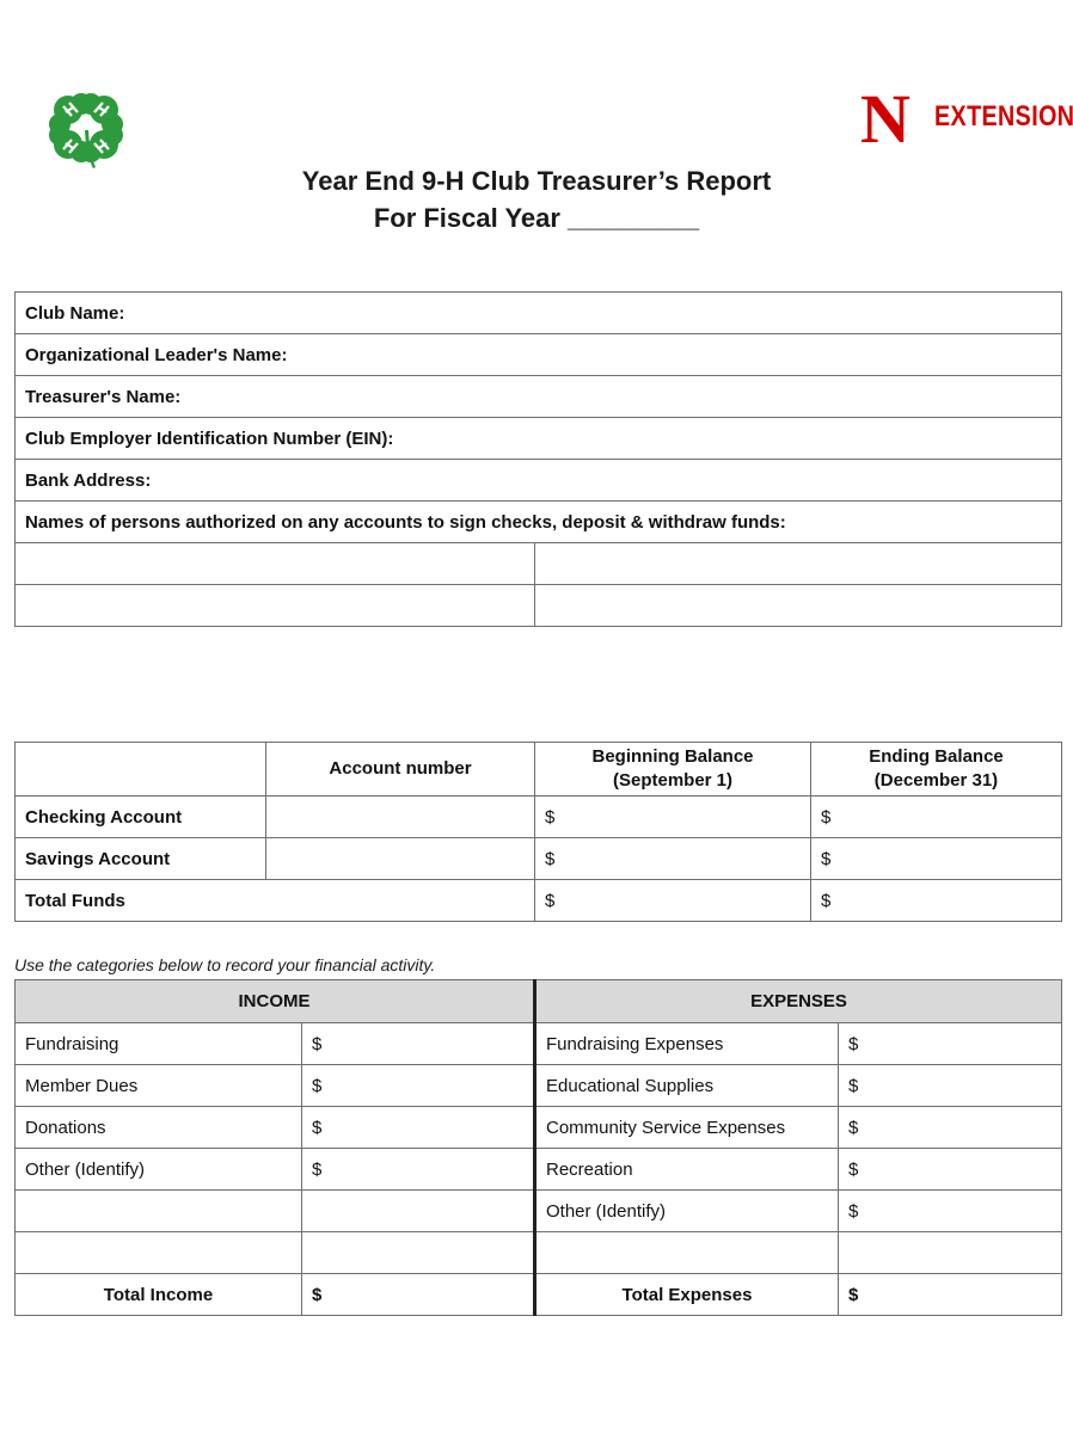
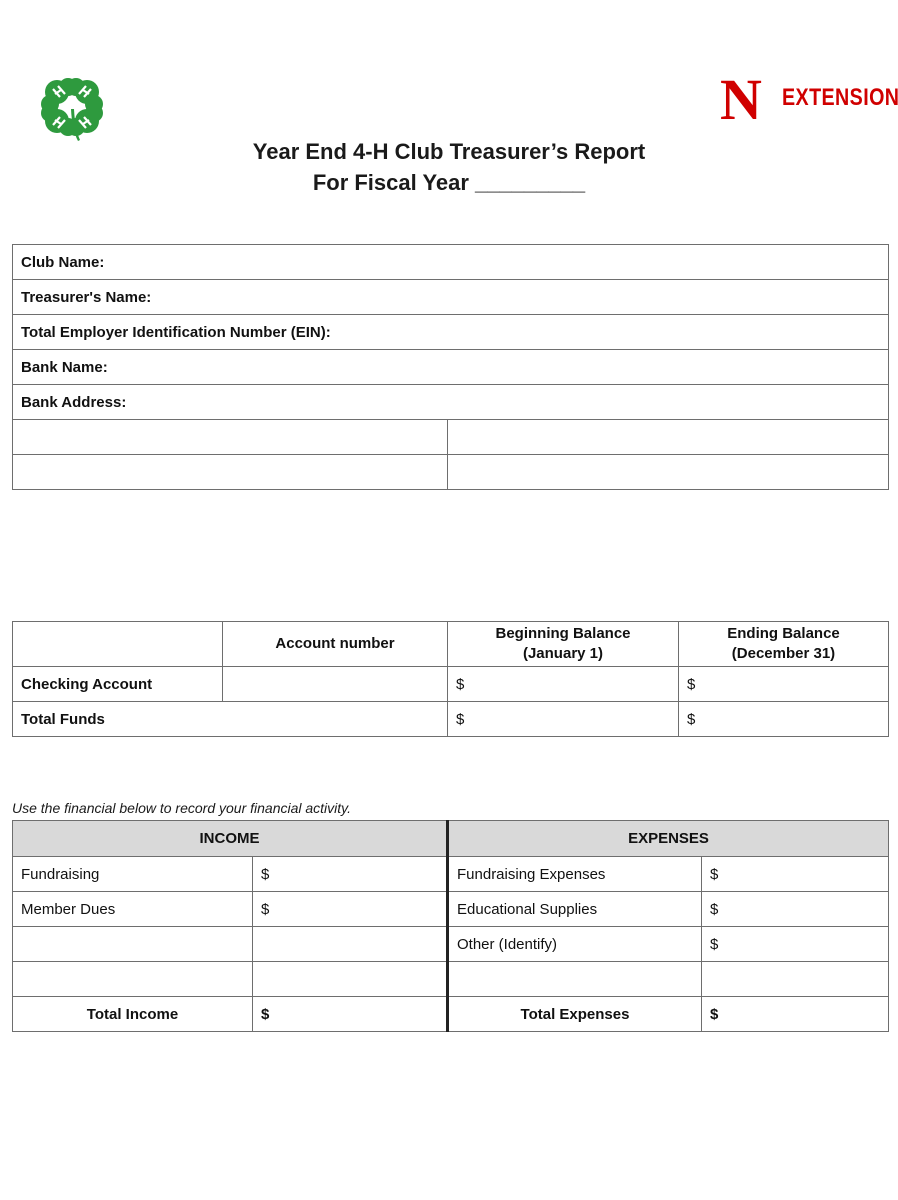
  N
  EXTENSION
- Year End 9-H Club Treasurer’s Report
+ Year End 4-H Club Treasurer’s Report
  For Fiscal Year _________
  Club Name:
- Organizational Leader's Name:
  Treasurer's Name:
- Club Employer Identification Number (EIN):
+ Total Employer Identification Number (EIN):
+ Bank Name:
  Bank Address:
- Names of persons authorized on any accounts to sign checks, deposit & withdraw funds:
- 	Account number	Beginning Balance(September 1)	Ending Balance(December 31)
+ 	Account number	Beginning Balance(January 1)	Ending Balance(December 31)
  Checking Account		$	$
- Savings Account		$	$
  Total Funds	$	$
- Use the categories below to record your financial activity.
+ Use the financial below to record your financial activity.
  INCOME	EXPENSES
  Fundraising	$	Fundraising Expenses	$
  Member Dues	$	Educational Supplies	$
- Donations	$	Community Service Expenses	$
- Other (Identify)	$	Recreation	$
  		Other (Identify)	$
  Total Income	$	Total Expenses	$
